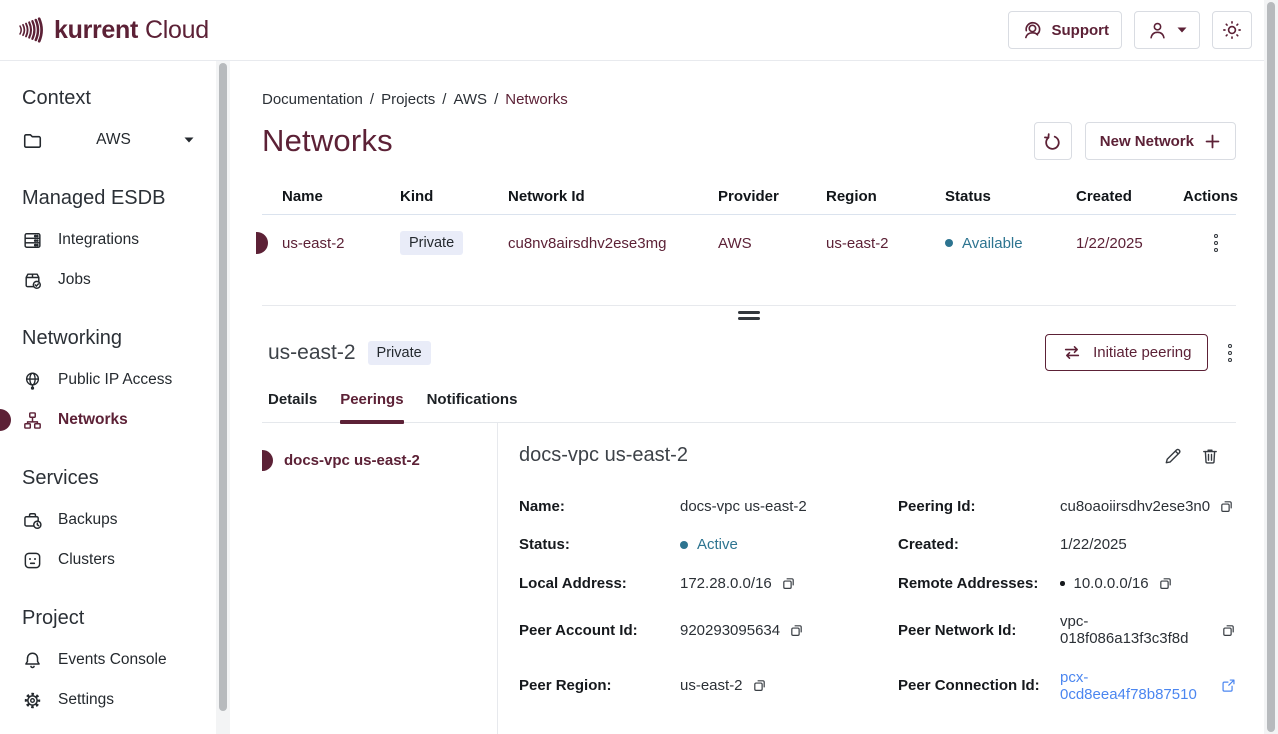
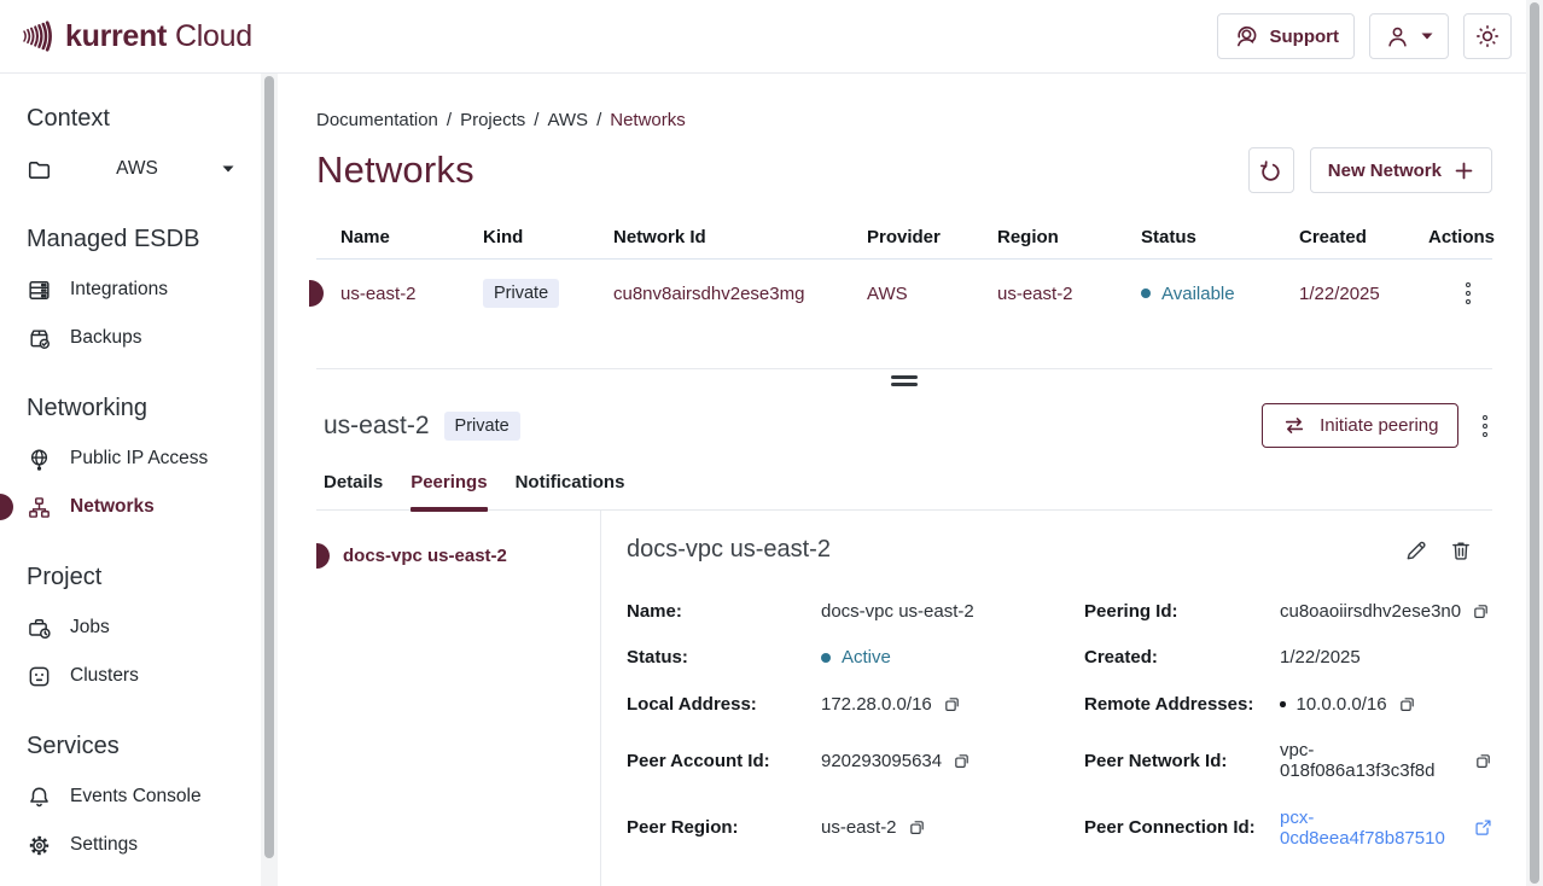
  kurrent
  Cloud
  Support
  Context
  AWS
  Managed ESDB
  Integrations
- Jobs
+ Backups
  Networking
  Public IP Access
  Networks
- Services
+ Project
- Backups
+ Jobs
  Clusters
- Project
+ Services
  Events Console
  Settings
  Documentation
  /
  Projects
  /
  AWS
  /
  Networks
  Networks
  New Network
  Name
  Kind
  Network Id
  Provider
  Region
  Status
  Created
  Actions
  us-east-2
  Private
  cu8nv8airsdhv2ese3mg
  AWS
  us-east-2
  Available
  1/22/2025
  us-east-2
  Private
  Initiate peering
  Details
  Peerings
  Notifications
  docs-vpc us-east-2
  docs-vpc us-east-2
  Name:
  docs-vpc us-east-2
  Peering Id:
  cu8oaoiirsdhv2ese3n0
  Status:
  Active
  Created:
  1/22/2025
  Local Address:
  172.28.0.0/16
  Remote Addresses:
  10.0.0.0/16
  Peer Account Id:
  920293095634
  Peer Network Id:
  vpc-018f086a13f3c3f8d
  Peer Region:
  us-east-2
  Peer Connection Id:
  pcx-0cd8eea4f78b87510
